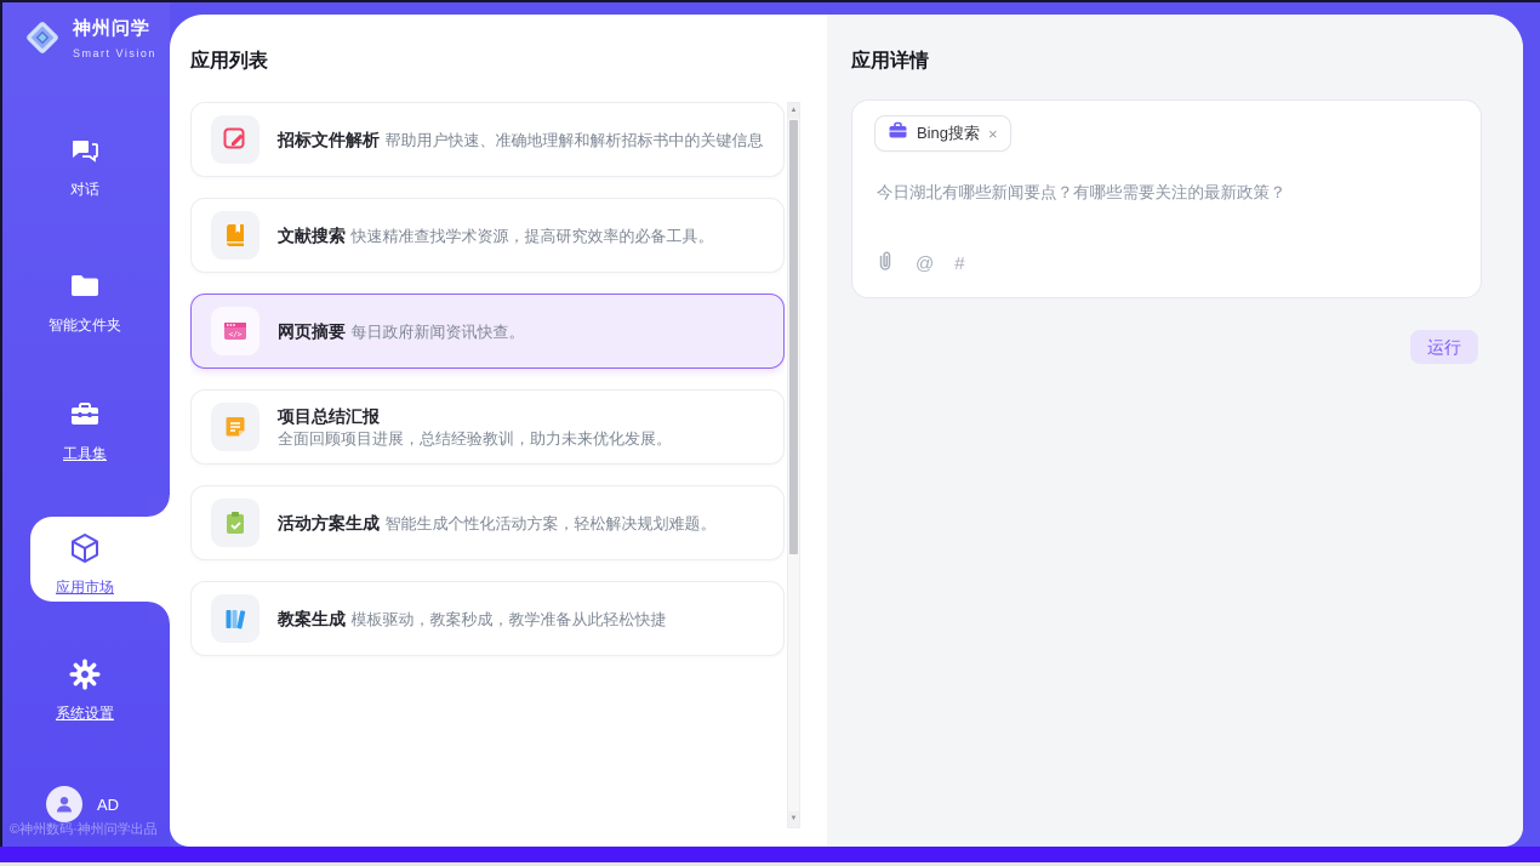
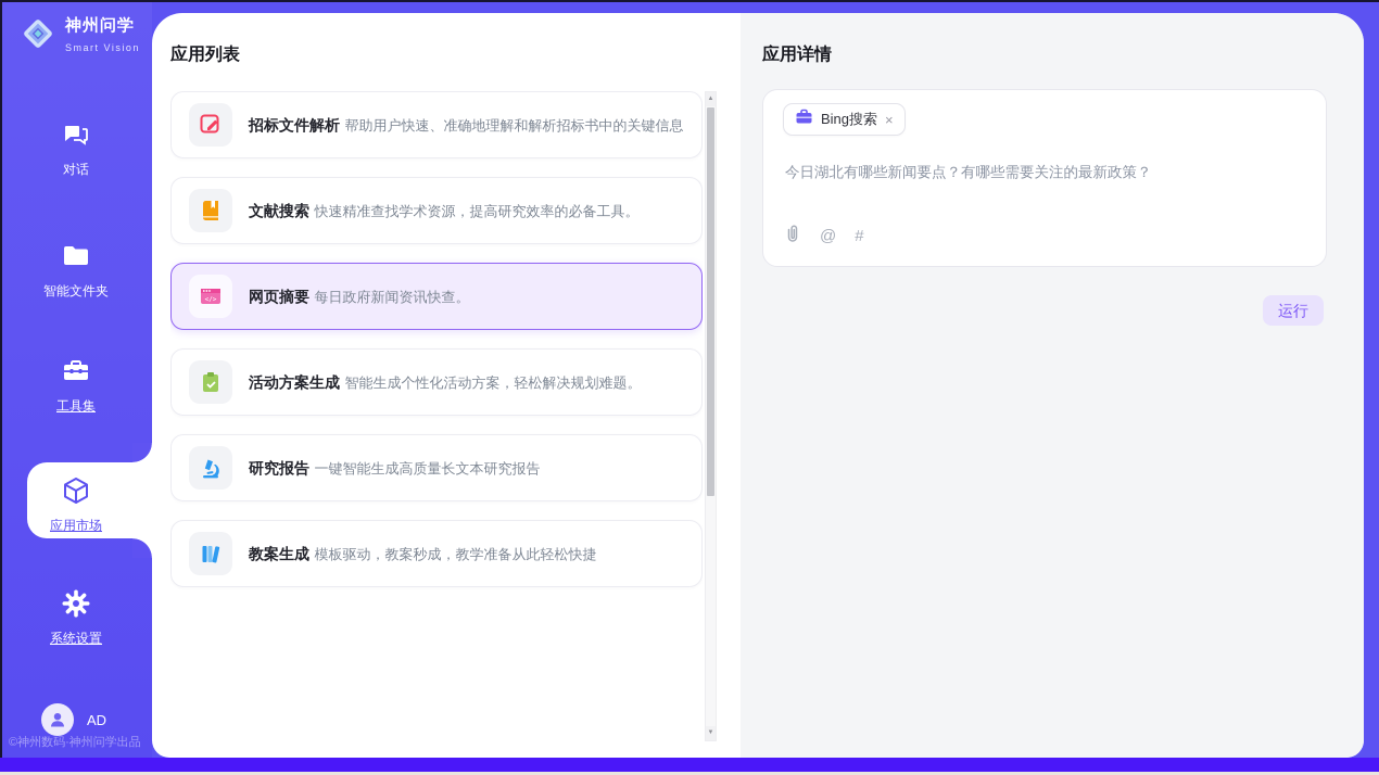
  神州问学 Smart Vision
  对话
  智能文件夹
  工具集
  应用市场
  系统设置
  AD
  ©神州数码·神州问学出品
  应用列表
  招标文件解析 帮助用户快速、准确地理解和解析招标书中的关键信息
  文献搜索 快速精准查找学术资源，提高研究效率的必备工具。
  网页摘要 每日政府新闻资讯快查。
- 项目总结汇报 全面回顾项目进展，总结经验教训，助力未来优化发展。
  活动方案生成 智能生成个性化活动方案，轻松解决规划难题。
+ 研究报告 一键智能生成高质量长文本研究报告
  教案生成 模板驱动，教案秒成，教学准备从此轻松快捷
  应用详情
  Bing搜索
  ×
  今日湖北有哪些新闻要点？有哪些需要关注的最新政策？
  @
  #
  运行
